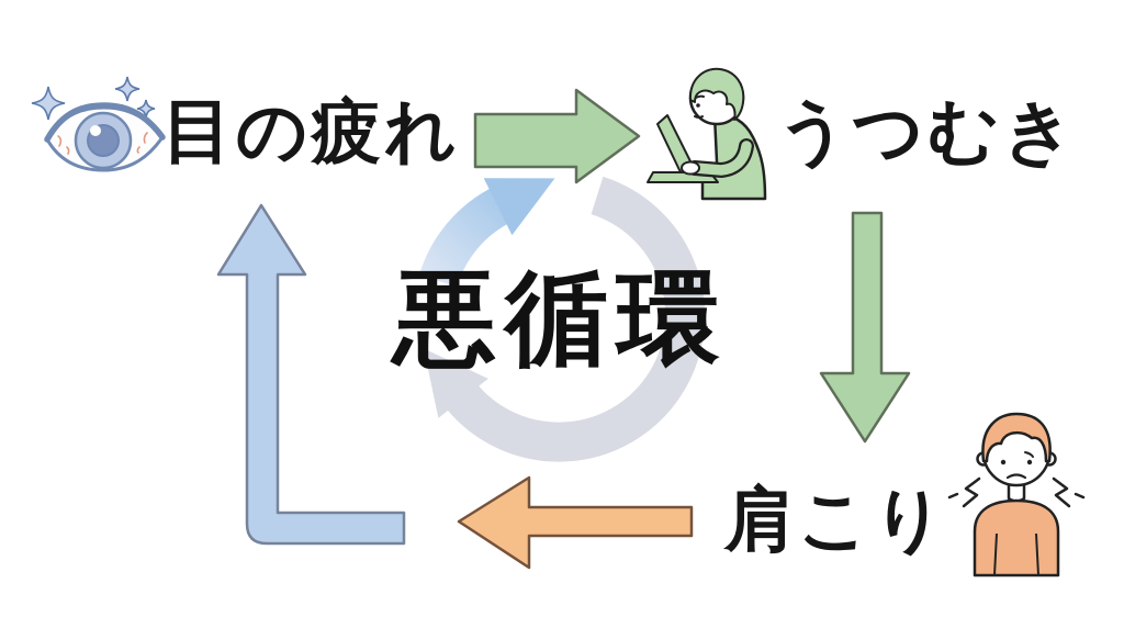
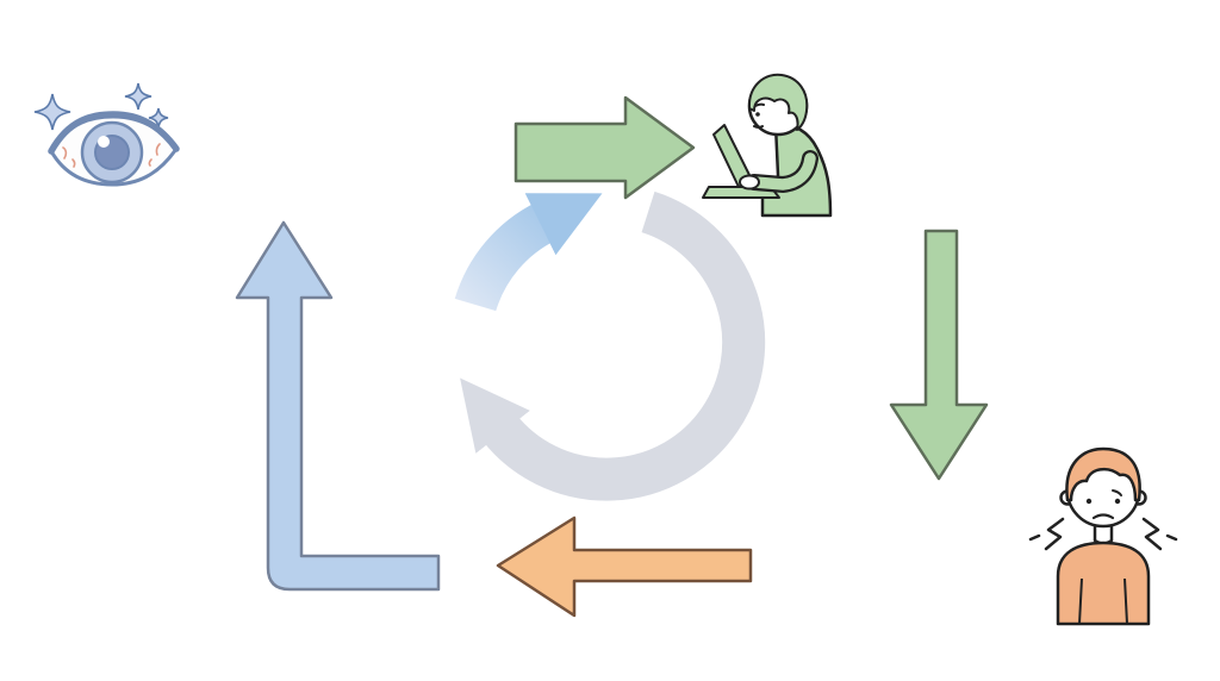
- 目の疲れ
- うつむき
- 肩こり
- 悪循環
